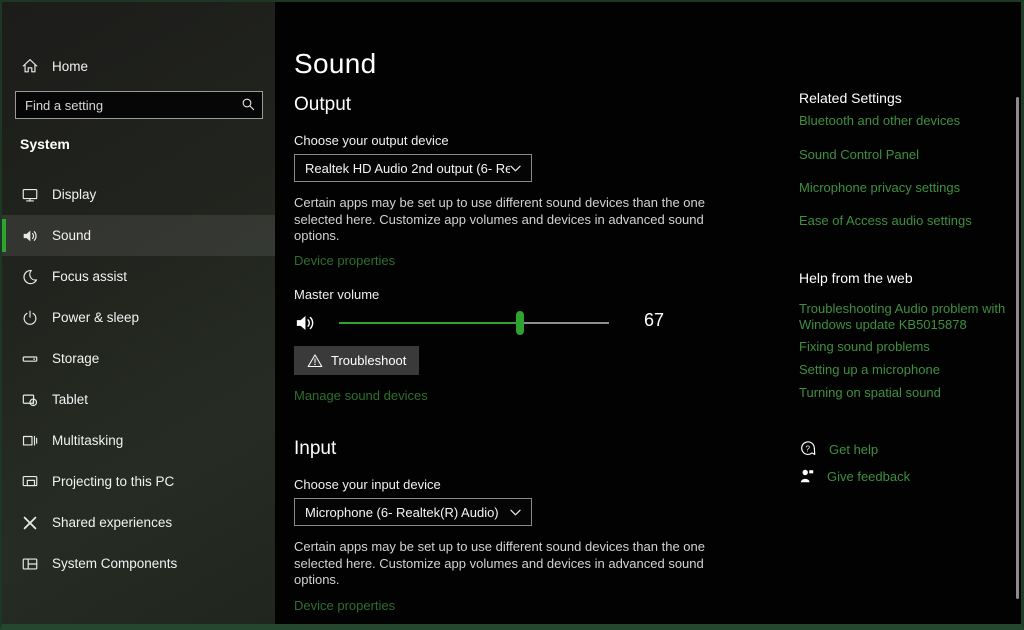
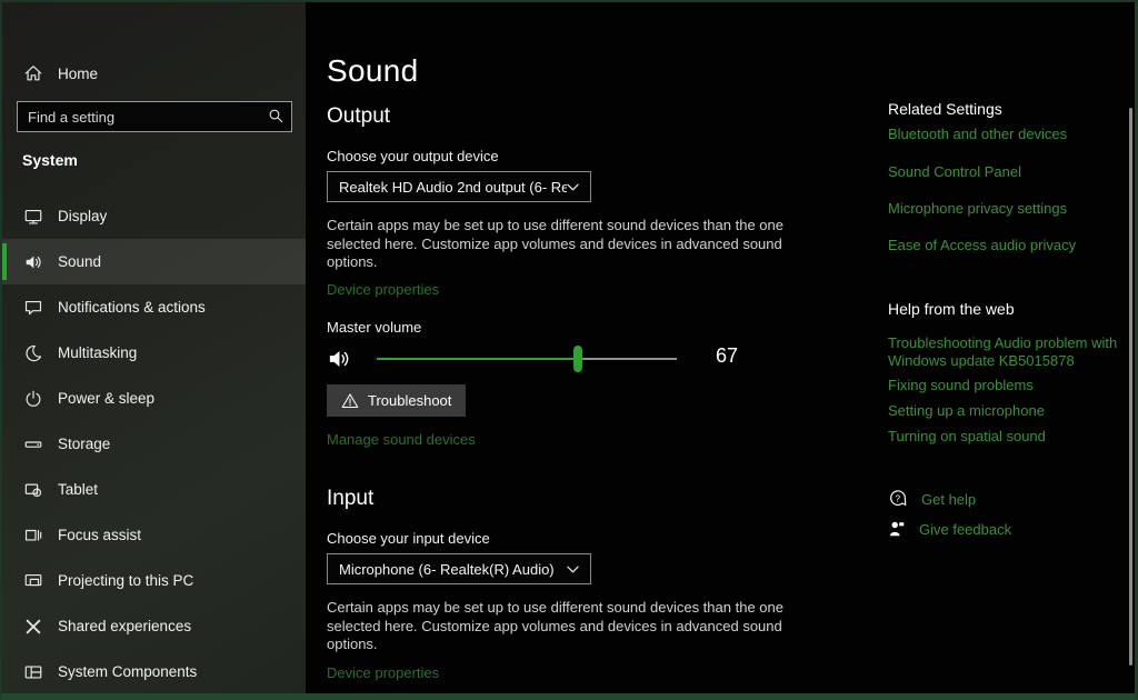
  Home
  Find a setting
  System
  Display
  Sound
+ Notifications & actions
- Focus assist
+ Multitasking
  Power & sleep
  Storage
  Tablet
- Multitasking
+ Focus assist
  Projecting to this PC
  Shared experiences
  System Components
  Sound
  Output
  Choose your output device
  Realtek HD Audio 2nd output (6- Re
  Certain apps may be set up to use different sound devices than the one
  selected here. Customize app volumes and devices in advanced sound
  options.
  Device properties
  Master volume
  67
  Troubleshoot
  Manage sound devices
  Input
  Choose your input device
  Microphone (6- Realtek(R) Audio)
  Certain apps may be set up to use different sound devices than the one
  selected here. Customize app volumes and devices in advanced sound
  options.
  Device properties
  Related Settings
  Bluetooth and other devices
  Sound Control Panel
  Microphone privacy settings
- Ease of Access audio settings
+ Ease of Access audio privacy
  Help from the web
  Troubleshooting Audio problem with
  Windows update KB5015878
  Fixing sound problems
  Setting up a microphone
  Turning on spatial sound
  ?
  Get help
  Give feedback
